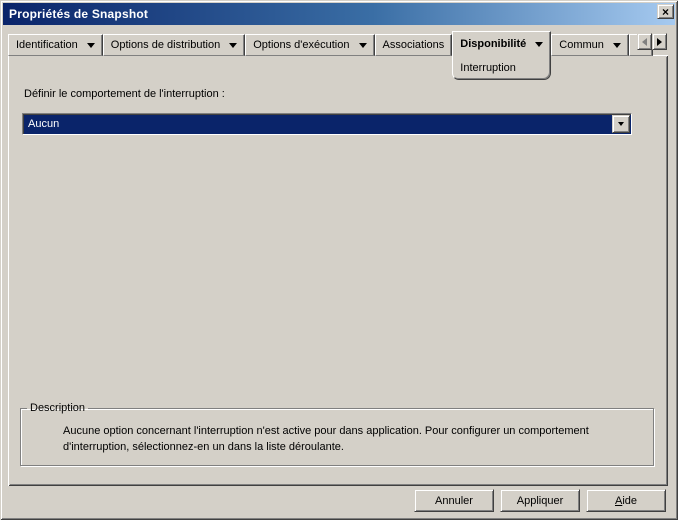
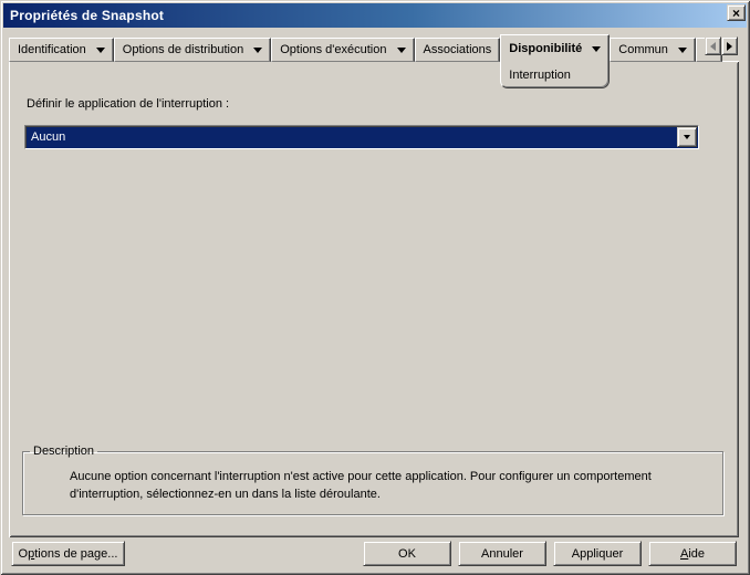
  Propriétés de Snapshot
  ×
  Identification
  Options de distribution
  Options d'exécution
  Associations
  Disponibilité
  Interruption
  Commun
- Définir le comportement de l'interruption :
+ Définir le application de l'interruption :
  Aucun
  Description
- Aucune option concernant l'interruption n'est active pour dans application. Pour configurer un comportement d'interruption, sélectionnez-en un dans la liste déroulante.
+ Aucune option concernant l'interruption n'est active pour cette application. Pour configurer un comportement d'interruption, sélectionnez-en un dans la liste déroulante.
+ Options de page...
+ OK
  Annuler
  Appliquer
  Aide
